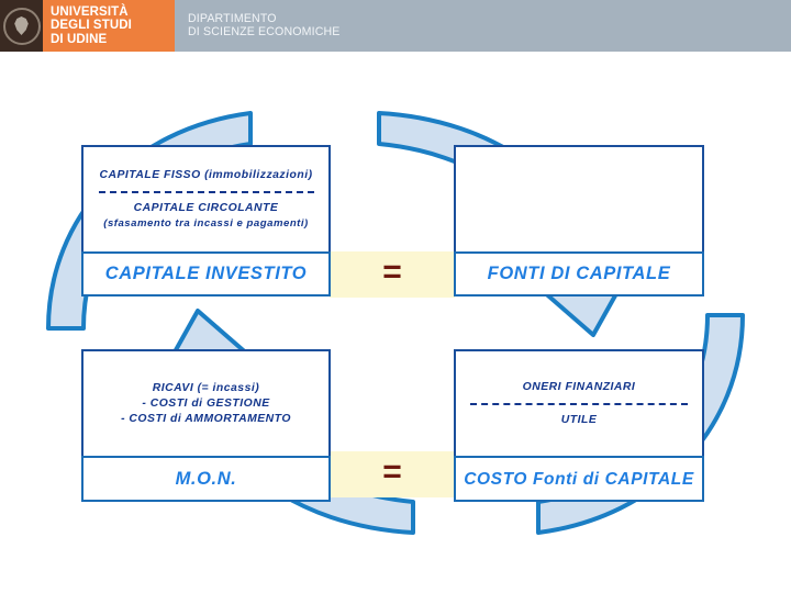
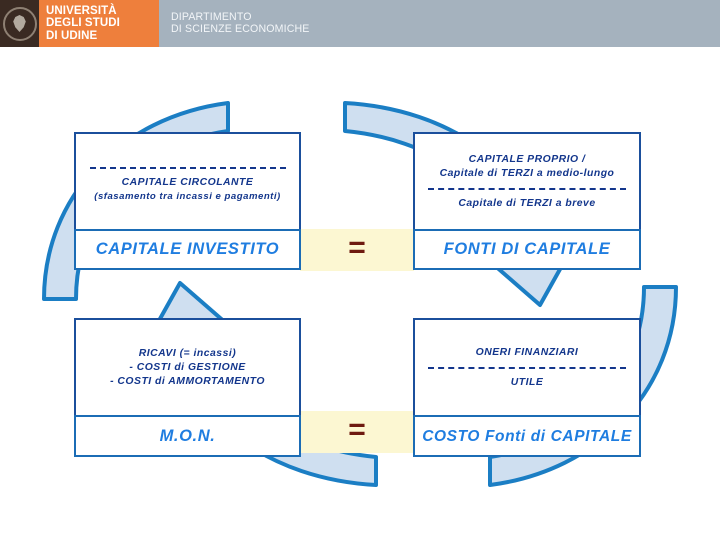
  UNIVERSITÀ
  DEGLI STUDI
  DI UDINE
  DIPARTIMENTO
  DI SCIENZE ECONOMICHE
  =
  =
- CAPITALE FISSO (immobilizzazioni)
  CAPITALE CIRCOLANTE
  (sfasamento tra incassi e pagamenti)
  CAPITALE INVESTITO
+ CAPITALE PROPRIO /
+ Capitale di TERZI a medio-lungo
+ Capitale di TERZI a breve
  FONTI DI CAPITALE
  RICAVI (= incassi)
  - COSTI di GESTIONE
  - COSTI di AMMORTAMENTO
  M.O.N.
  ONERI FINANZIARI
  UTILE
  COSTO Fonti di CAPITALE
